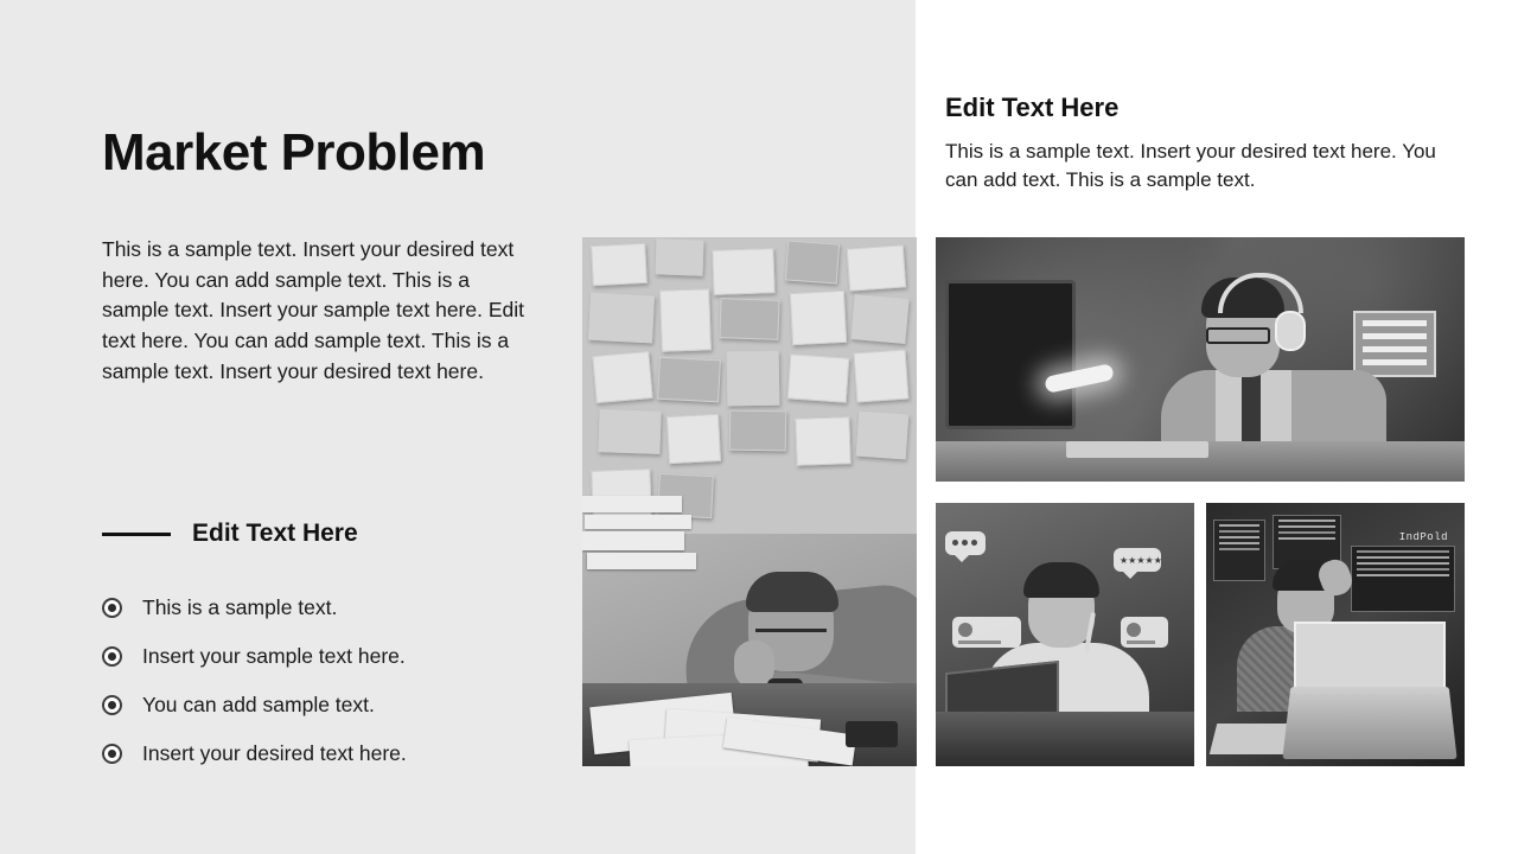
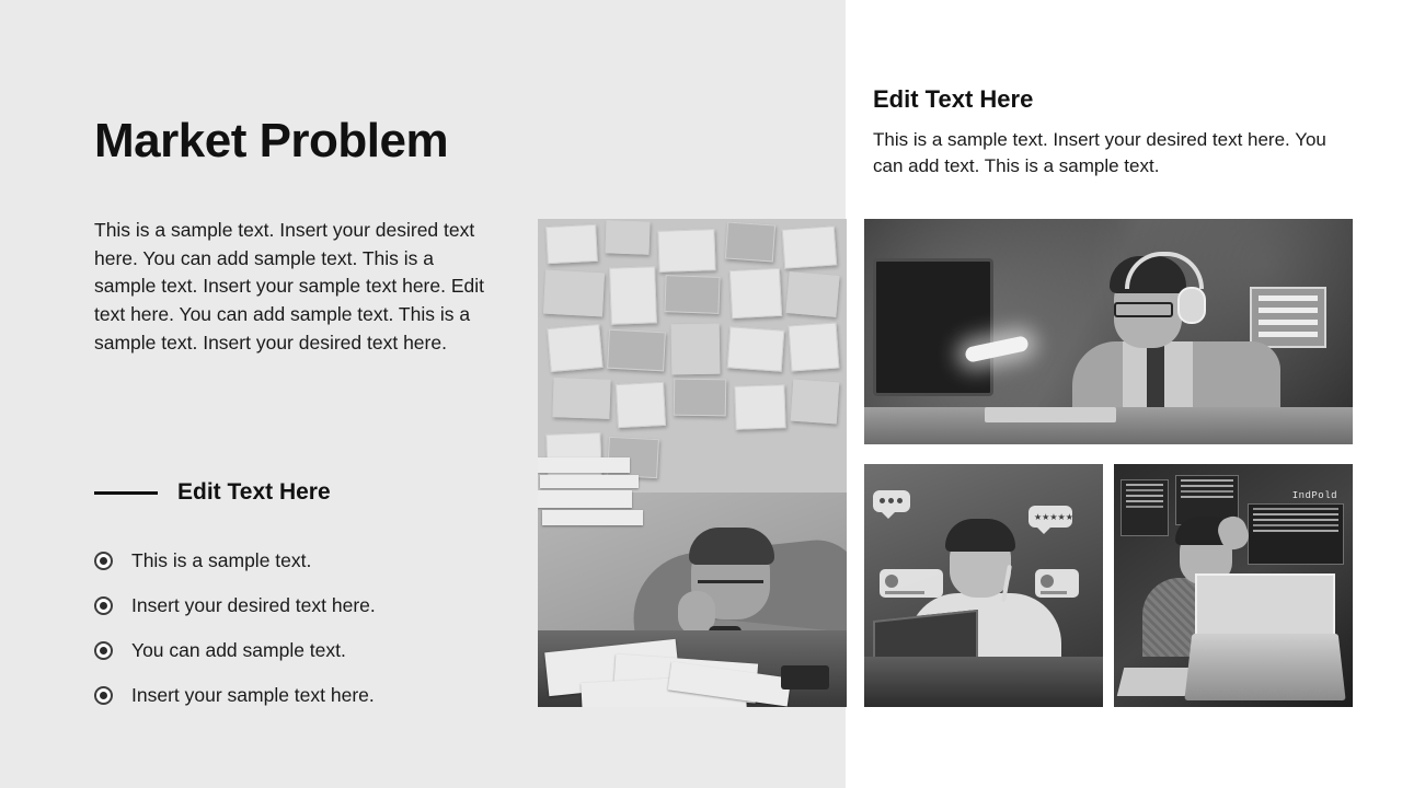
  Market Problem
  This is a sample text. Insert your desired text here. You can add sample text. This is a sample text. Insert your sample text here. Edit text here. You can add sample text. This is a sample text. Insert your desired text here.
  Edit Text Here
  This is a sample text.
- Insert your sample text here.
+ Insert your desired text here.
  You can add sample text.
- Insert your desired text here.
+ Insert your sample text here.
  Edit Text Here
  This is a sample text. Insert your desired text here. You can add text. This is a sample text.
  ★★★★★
  IndPold
